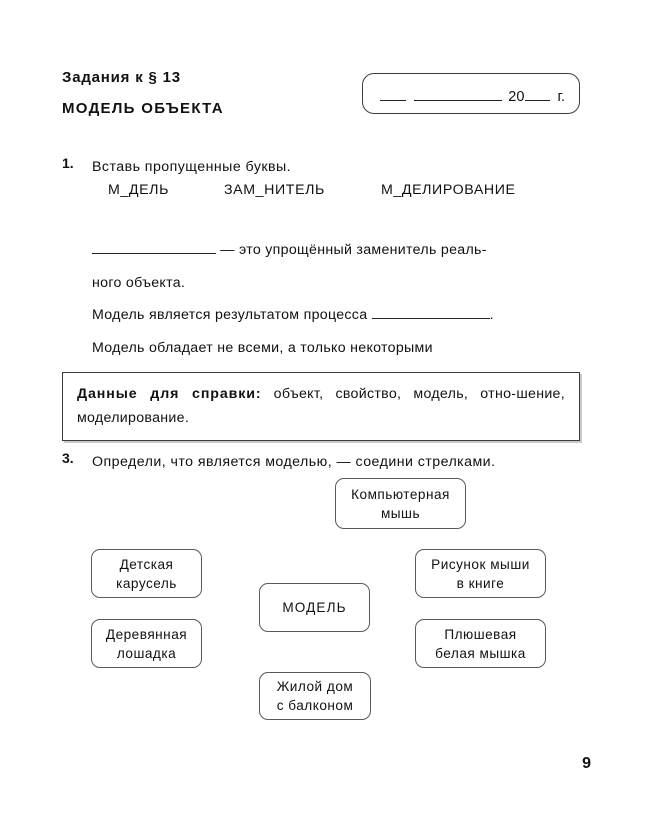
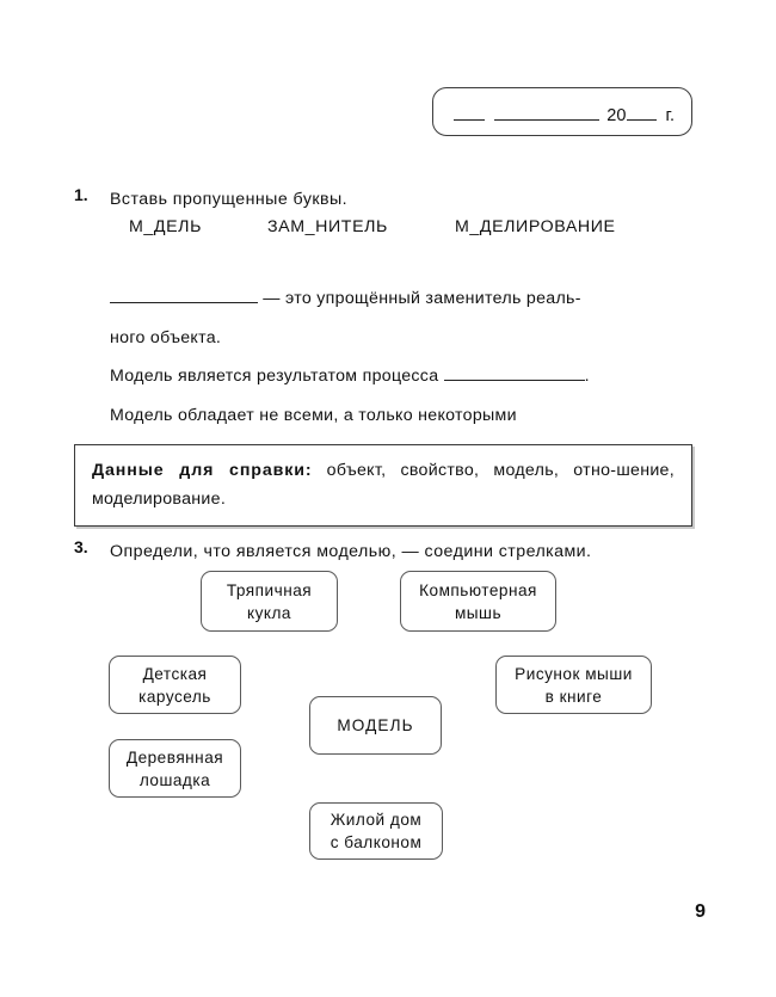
- Задания к § 13
- МОДЕЛЬ ОБЪЕКТА
  20
  г.
  1.
  Вставь пропущенные буквы.
  М_ДЕЛЬ
  ЗАМ_НИТЕЛЬ
  М_ДЕЛИРОВАНИЕ
  — это упрощённый заменитель реаль-
  ного объекта.
  Модель является результатом процесса .
  Модель обладает не всеми, а только некоторыми
  Данные для справки: объект, свойство, модель, отно-шение, моделирование.
  3.
  Определи, что является моделью, — соедини стрелками.
+ Тряпичная
+ кукла
  Компьютерная
  мышь
  Детская
  карусель
  Деревянная
  лошадка
  Рисунок мыши
  в книге
- Плюшевая
- белая мышка
  МОДЕЛЬ
  Жилой дом
  с балконом
  9
